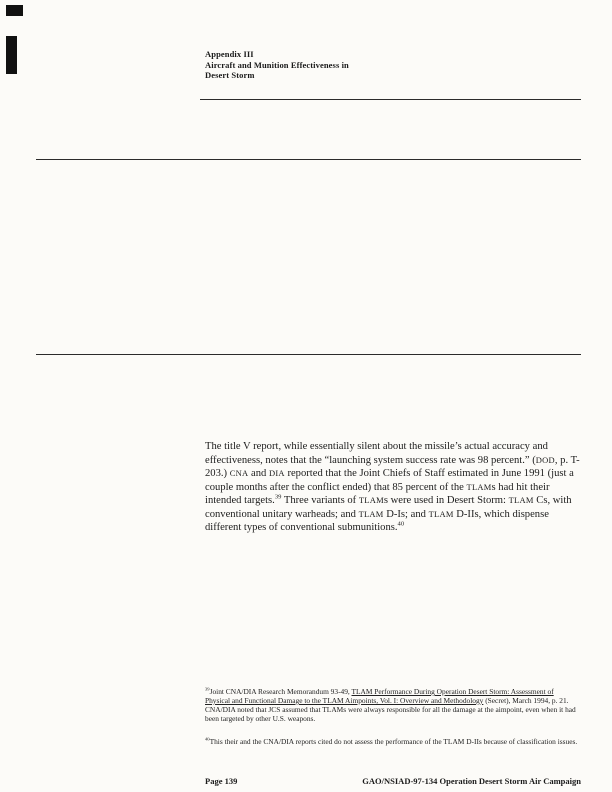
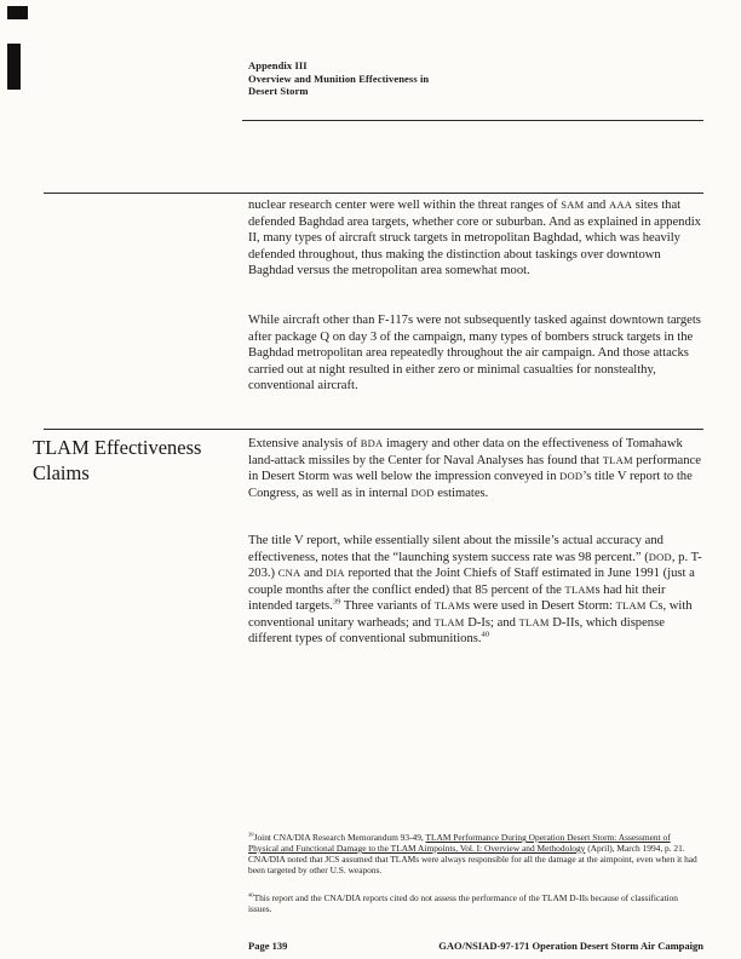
  Appendix III
- Aircraft and Munition Effectiveness in
+ Overview and Munition Effectiveness in
  Desert Storm
+ TLAM Effectiveness Claims
+ nuclear research center were well within the threat ranges of SAM and AAA sites that defended Baghdad area targets, whether core or suburban. And as explained in appendix II, many types of aircraft struck targets in metropolitan Baghdad, which was heavily defended throughout, thus making the distinction about taskings over downtown Baghdad versus the metropolitan area somewhat moot.
+ While aircraft other than F-117s were not subsequently tasked against downtown targets after package Q on day 3 of the campaign, many types of bombers struck targets in the Baghdad metropolitan area repeatedly throughout the air campaign. And those attacks carried out at night resulted in either zero or minimal casualties for nonstealthy, conventional aircraft.
+ Extensive analysis of BDA imagery and other data on the effectiveness of Tomahawk land-attack missiles by the Center for Naval Analyses has found that TLAM performance in Desert Storm was well below the impression conveyed in DOD’s title V report to the Congress, as well as in internal DOD estimates.
  The title V report, while essentially silent about the missile’s actual accuracy and effectiveness, notes that the “launching system success rate was 98 percent.” (DOD, p. T-203.) CNA and DIA reported that the Joint Chiefs of Staff estimated in June 1991 (just a couple months after the conflict ended) that 85 percent of the TLAMs had hit their intended targets. Three variants of TLAMs were used in Desert Storm: TLAM Cs, with conventional unitary warheads; and TLAM D-Is; and TLAM D-IIs, which dispense different types of conventional submunitions.
- Joint CNA/DIA Research Memorandum 93-49, TLAM Performance During Operation Desert Storm: Assessment of Physical and Functional Damage to the TLAM Aimpoints, Vol. I: Overview and Methodology (Secret), March 1994, p. 21. CNA/DIA noted that JCS assumed that TLAMs were always responsible for all the damage at the aimpoint, even when it had been targeted by other U.S. weapons.
+ Joint CNA/DIA Research Memorandum 93-49, TLAM Performance During Operation Desert Storm: Assessment of Physical and Functional Damage to the TLAM Aimpoints, Vol. I: Overview and Methodology (April), March 1994, p. 21. CNA/DIA noted that JCS assumed that TLAMs were always responsible for all the damage at the aimpoint, even when it had been targeted by other U.S. weapons.
- This their and the CNA/DIA reports cited do not assess the performance of the TLAM D-IIs because of classification issues.
+ This report and the CNA/DIA reports cited do not assess the performance of the TLAM D-IIs because of classification issues.
  Page 139
- GAO/NSIAD-97-134 Operation Desert Storm Air Campaign
+ GAO/NSIAD-97-171 Operation Desert Storm Air Campaign
